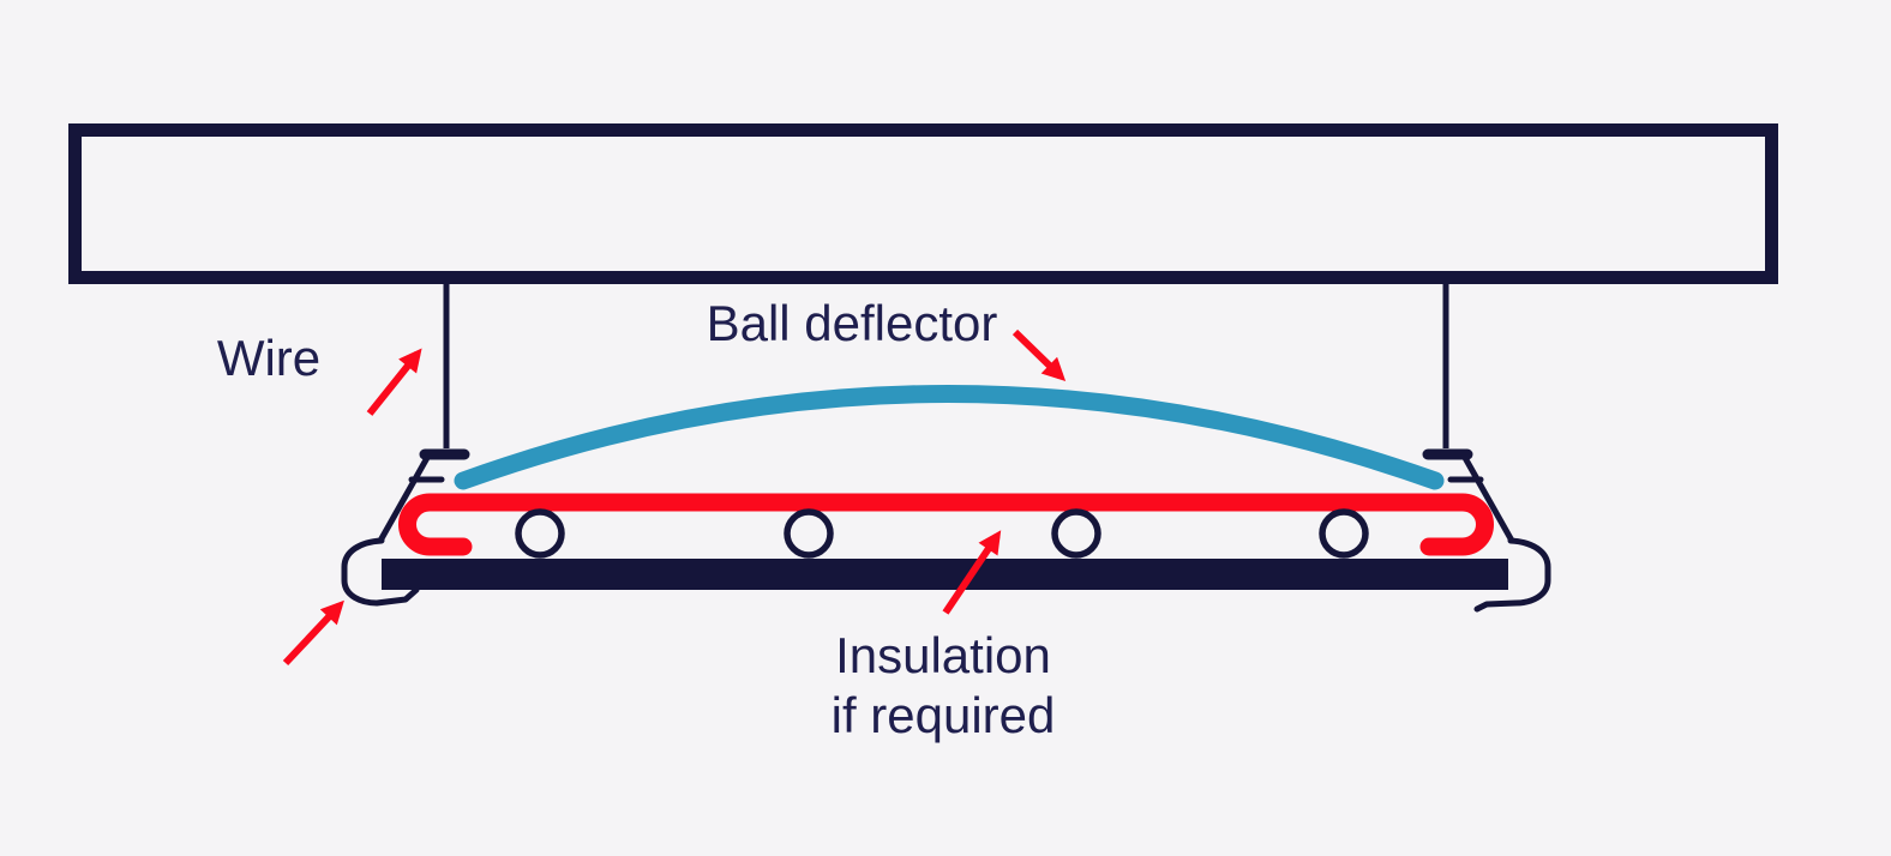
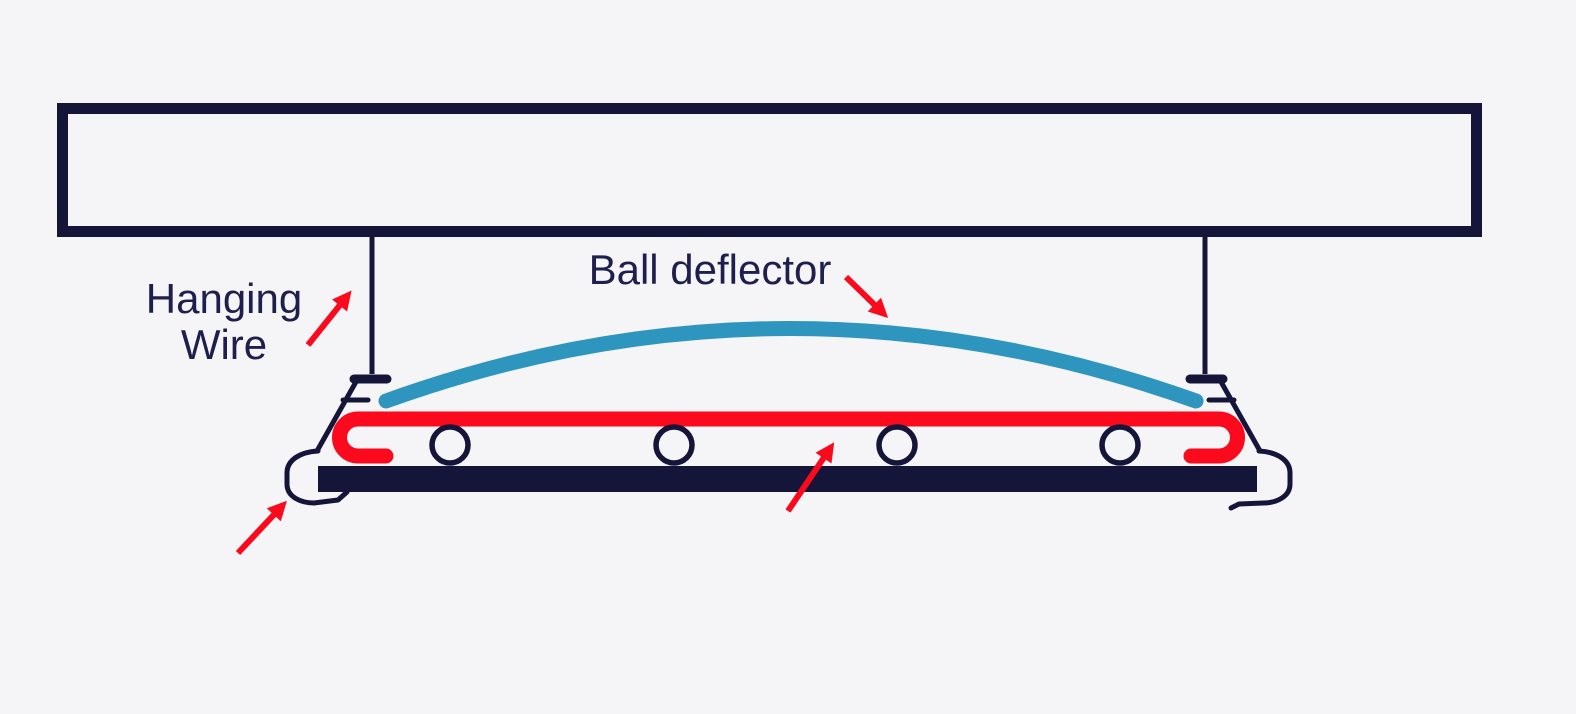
+ Hanging
  Wire
  Ball deflector
- Insulation
- if required
